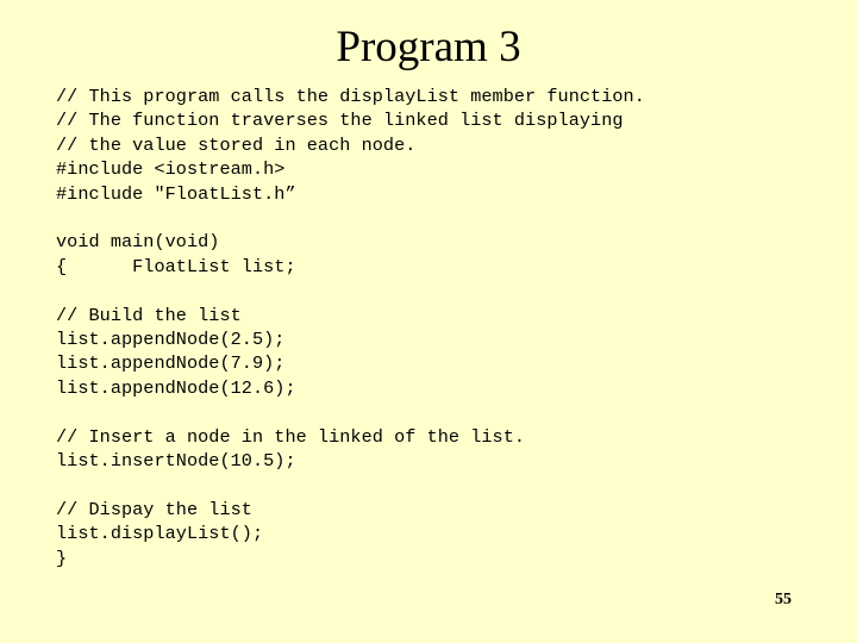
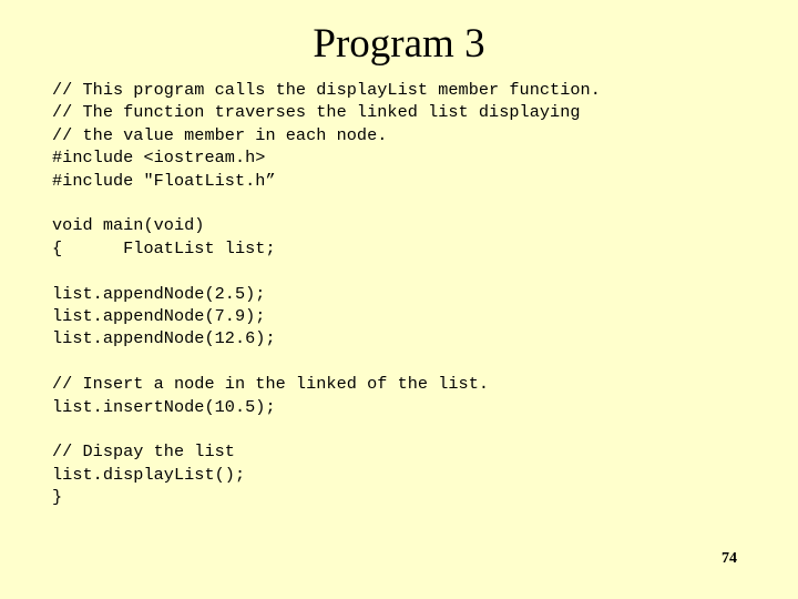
  Program 3
  // This program calls the displayList member function.
  // The function traverses the linked list displaying
- // the value stored in each node.
+ // the value member in each node.
  #include <iostream.h>
  #include "FloatList.h”
  void main(void)
  { FloatList list;
- // Build the list
  list.appendNode(2.5);
  list.appendNode(7.9);
  list.appendNode(12.6);
  // Insert a node in the linked of the list.
  list.insertNode(10.5);
  // Dispay the list
  list.displayList();
  }
- 55
+ 74
